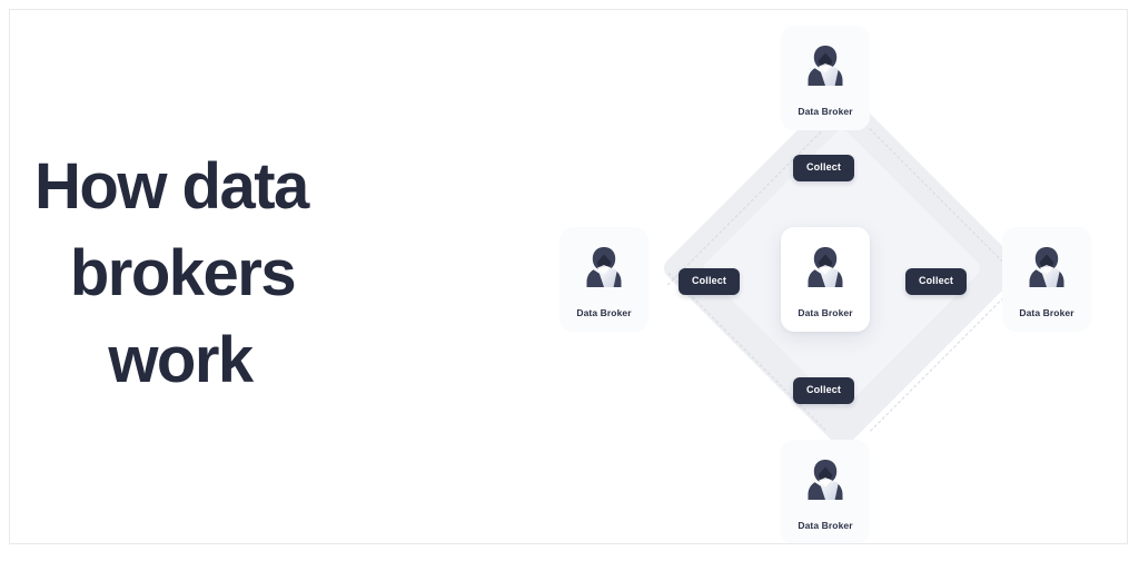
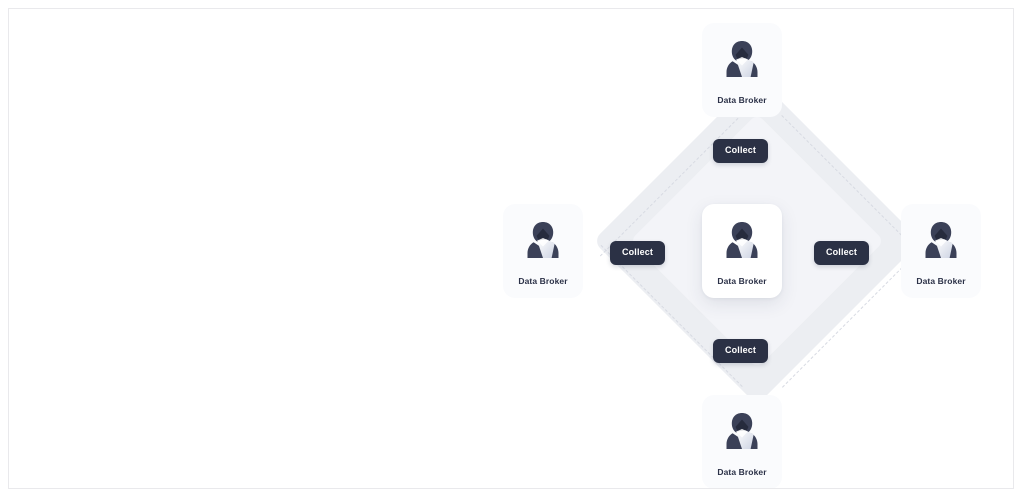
- How data
- brokers
- work
  Data Broker
  Data Broker
  Data Broker
  Data Broker
  Data Broker
  Collect
  Collect
  Collect
  Collect
